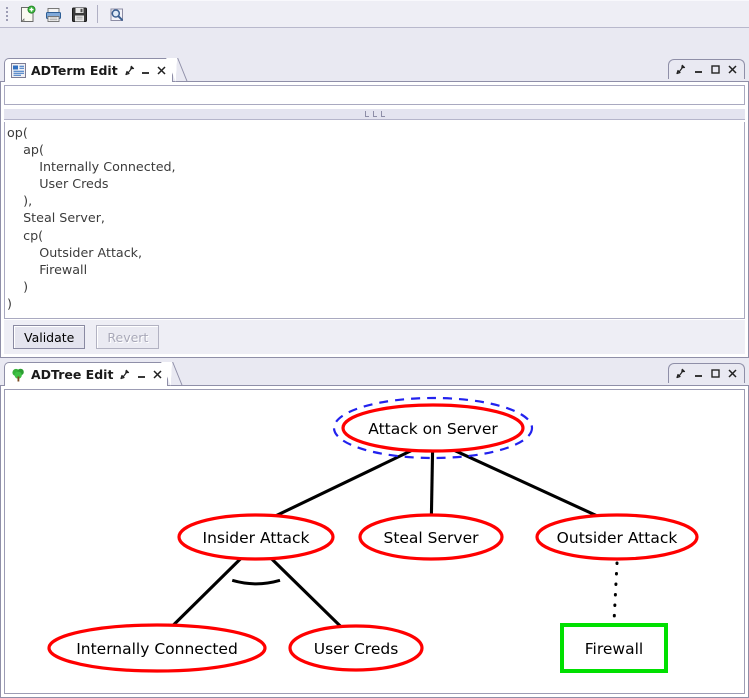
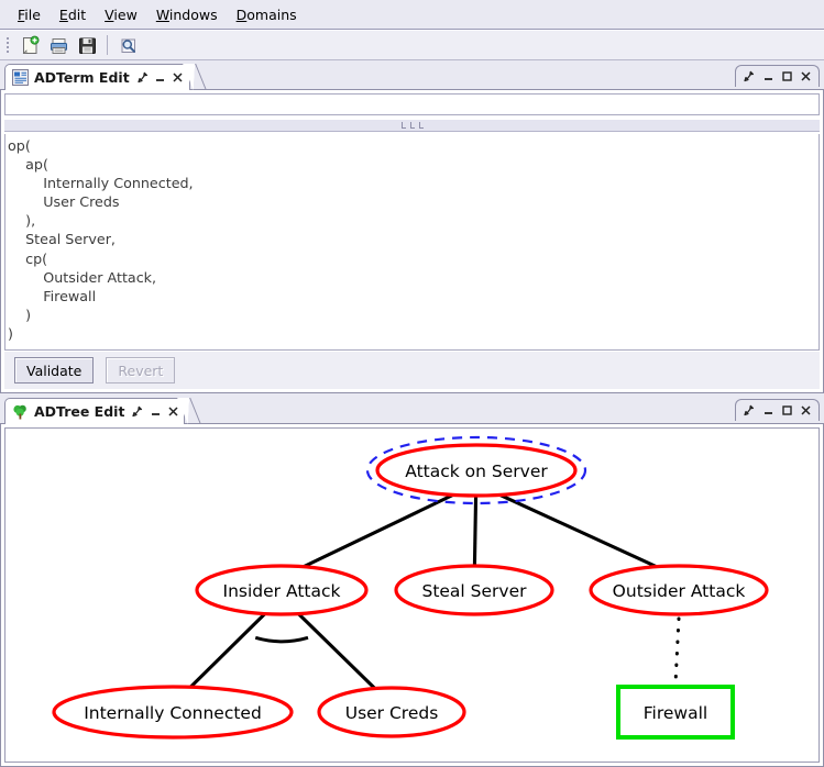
+ File
+ Edit
+ View
+ Windows
+ Domains
  ADTerm Edit
  op(
  ap(
  Internally Connected,
  User Creds
  ),
  Steal Server,
  cp(
  Outsider Attack,
  Firewall
  )
  )
  Validate
  Revert
  ADTree Edit
  Attack on Server
  Insider Attack
  Steal Server
  Outsider Attack
  Internally Connected
  User Creds
  Firewall
